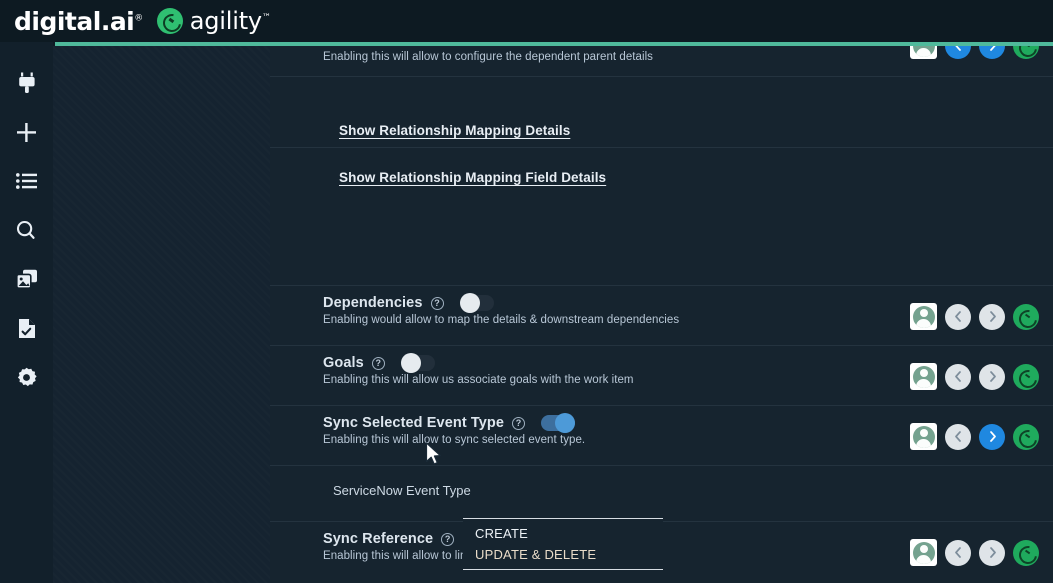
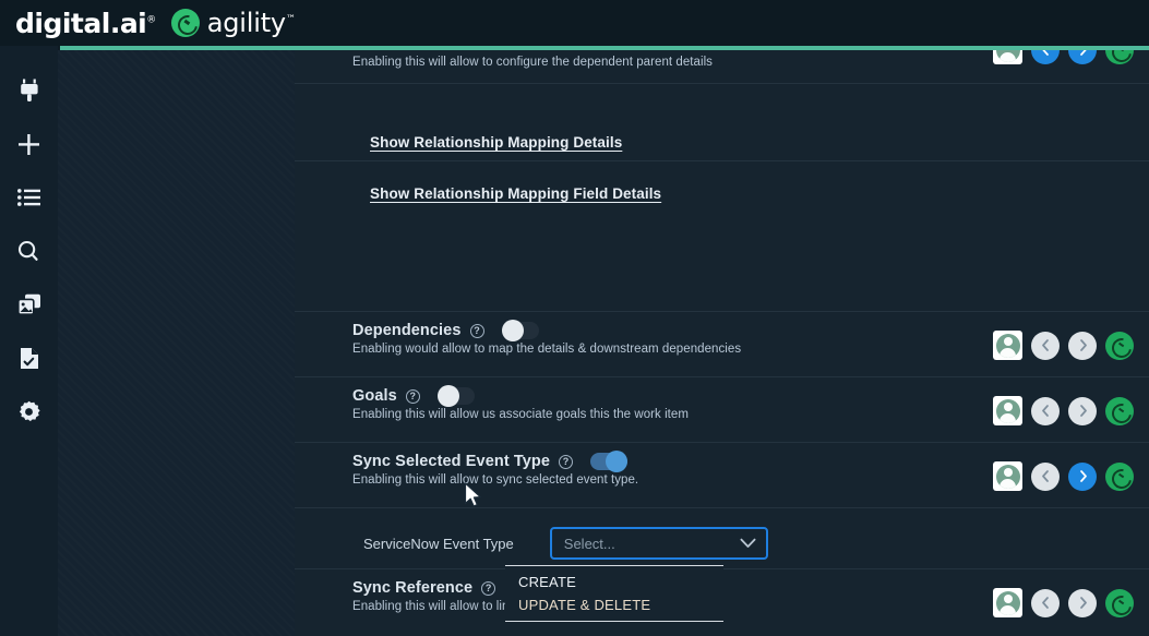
  digital.ai®
  agility™
  Enabling this will allow to configure the dependent parent details
  Show Relationship Mapping Details
  Show Relationship Mapping Field Details
  Dependencies
  ?
  Enabling would allow to map the details & downstream dependencies
  Goals
  ?
- Enabling this will allow us associate goals with the work item
+ Enabling this will allow us associate goals this the work item
  Sync Selected Event Type
  ?
  Enabling this will allow to sync selected event type.
  ServiceNow Event Type
+ Select...
  Sync Reference
  ?
  Enabling this will allow to li
  CREATE
  UPDATE & DELETE
